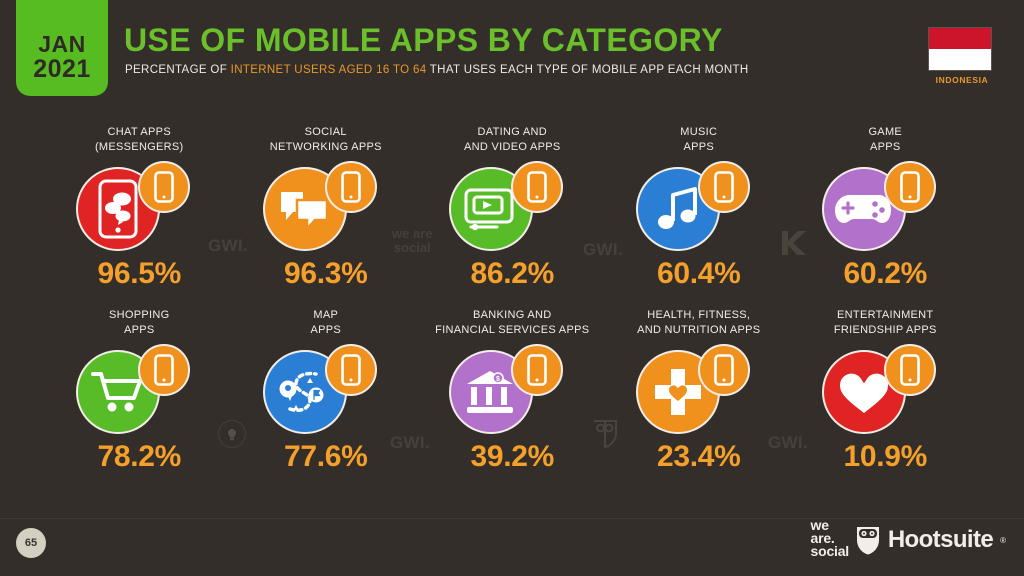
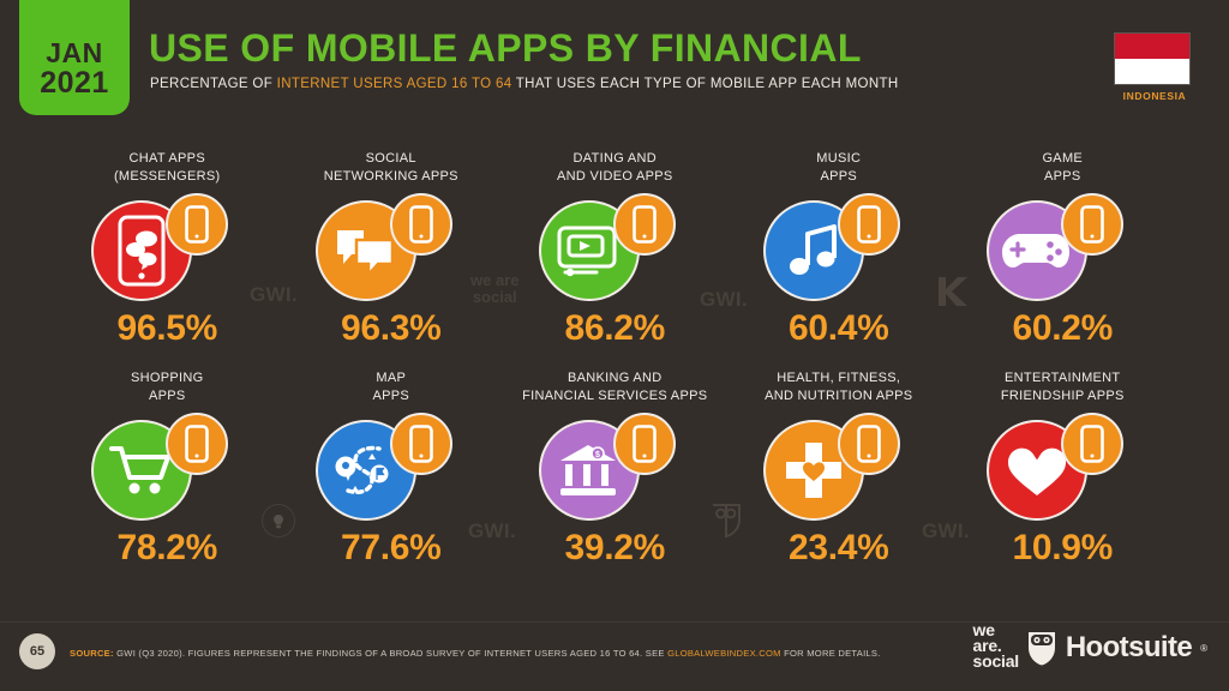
  JAN
  2021
- USE OF MOBILE APPS BY CATEGORY
+ USE OF MOBILE APPS BY FINANCIAL
  PERCENTAGE OF INTERNET USERS AGED 16 TO 64 THAT USES EACH TYPE OF MOBILE APP EACH MONTH
  INDONESIA
  CHAT APPS
  (MESSENGERS)
  96.5%
  SOCIAL
  NETWORKING APPS
  96.3%
  DATING AND
  AND VIDEO APPS
  86.2%
  MUSIC
  APPS
  60.4%
  GAME
  APPS
  60.2%
  SHOPPING
  APPS
  78.2%
  MAP
  APPS
  77.6%
  BANKING AND
  FINANCIAL SERVICES APPS
  39.2%
  HEALTH, FITNESS,
  AND NUTRITION APPS
  23.4%
  ENTERTAINMENT
  FRIENDSHIP APPS
  10.9%
  65
+ SOURCE: GWI (Q3 2020). FIGURES REPRESENT THE FINDINGS OF A BROAD SURVEY OF INTERNET USERS AGED 16 TO 64. SEE GLOBALWEBINDEX.COM FOR MORE DETAILS.
  we
  are.
  social
  Hootsuite
  ®
